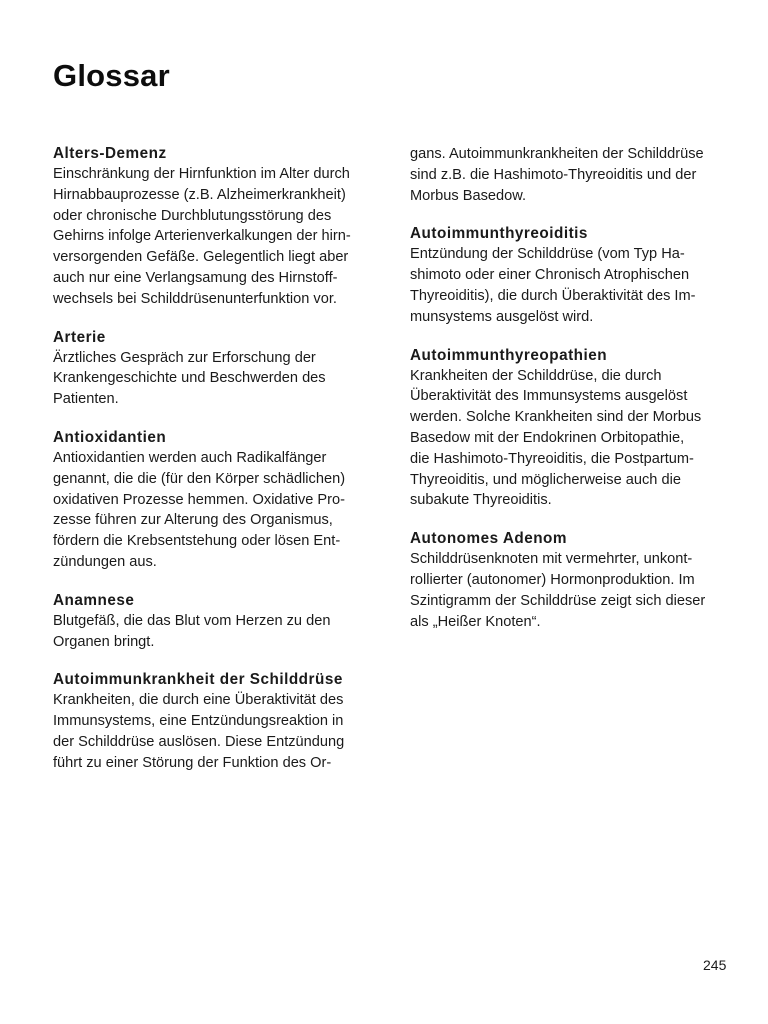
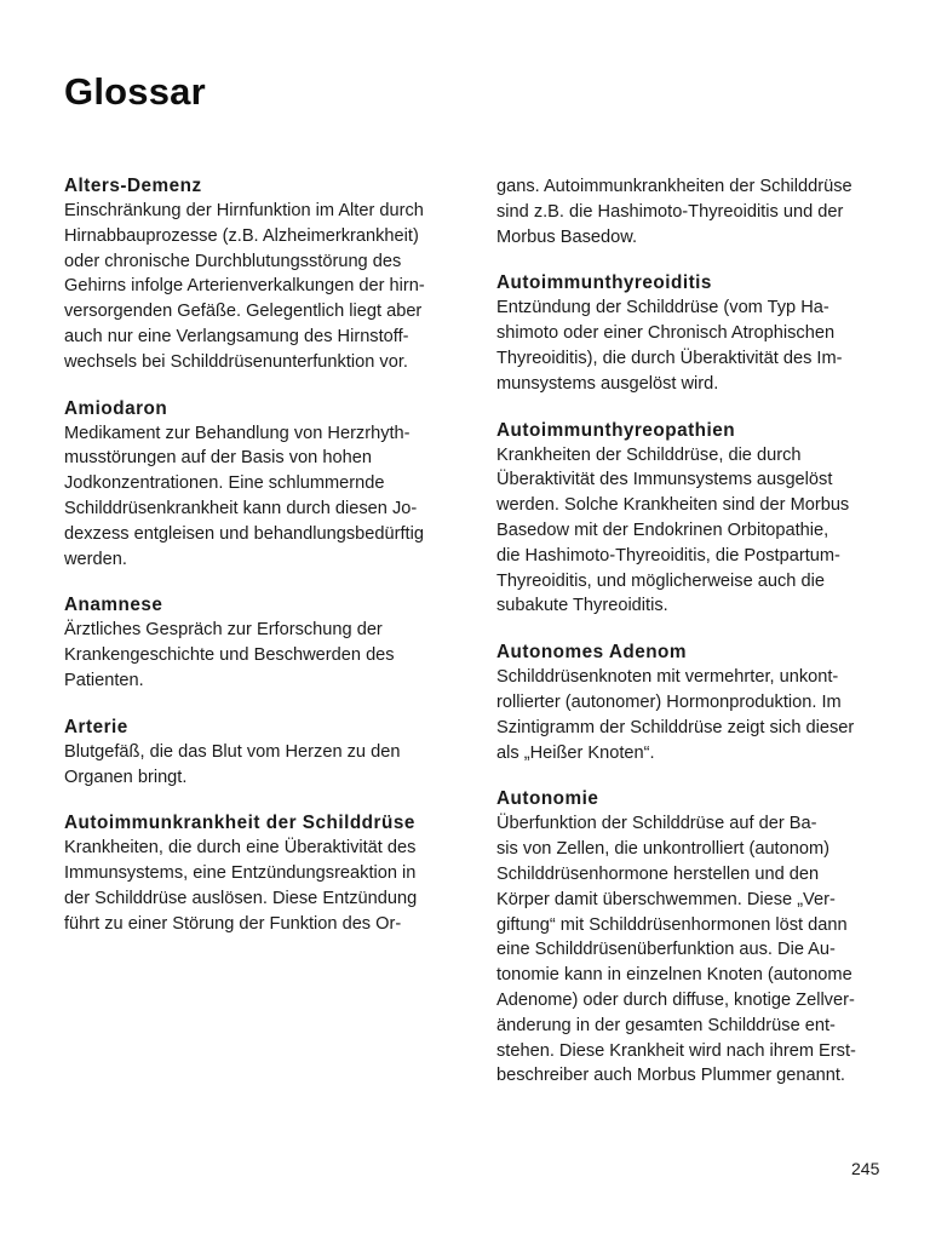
  Glossar
  Alters-Demenz
  Einschränkung der Hirnfunktion im Alter durch
  Hirnabbauprozesse (z.B. Alzheimerkrankheit)
  oder chronische Durchblutungsstörung des
  Gehirns infolge Arterienverkalkungen der hirn-
  versorgenden Gefäße. Gelegentlich liegt aber
  auch nur eine Verlangsamung des Hirnstoff-
  wechsels bei Schilddrüsenunterfunktion vor.
+ Amiodaron
+ Medikament zur Behandlung von Herzrhyth-
+ musstörungen auf der Basis von hohen
+ Jodkonzentrationen. Eine schlummernde
+ Schilddrüsenkrankheit kann durch diesen Jo-
+ dexzess entgleisen und behandlungsbedürftig
+ werden.
- Arterie
+ Anamnese
  Ärztliches Gespräch zur Erforschung der
  Krankengeschichte und Beschwerden des
  Patienten.
- Antioxidantien
- Antioxidantien werden auch Radikalfänger
- genannt, die die (für den Körper schädlichen)
- oxidativen Prozesse hemmen. Oxidative Pro-
- zesse führen zur Alterung des Organismus,
- fördern die Krebsentstehung oder lösen Ent-
- zündungen aus.
- Anamnese
+ Arterie
  Blutgefäß, die das Blut vom Herzen zu den
  Organen bringt.
  Autoimmunkrankheit der Schilddrüse
  Krankheiten, die durch eine Überaktivität des
  Immunsystems, eine Entzündungsreaktion in
  der Schilddrüse auslösen. Diese Entzündung
  führt zu einer Störung der Funktion des Or-
  gans. Autoimmunkrankheiten der Schilddrüse
  sind z.B. die Hashimoto-Thyreoiditis und der
  Morbus Basedow.
  Autoimmunthyreoiditis
  Entzündung der Schilddrüse (vom Typ Ha-
  shimoto oder einer Chronisch Atrophischen
  Thyreoiditis), die durch Überaktivität des Im-
  munsystems ausgelöst wird.
  Autoimmunthyreopathien
  Krankheiten der Schilddrüse, die durch
  Überaktivität des Immunsystems ausgelöst
  werden. Solche Krankheiten sind der Morbus
  Basedow mit der Endokrinen Orbitopathie,
  die Hashimoto-Thyreoiditis, die Postpartum-
  Thyreoiditis, und möglicherweise auch die
  subakute Thyreoiditis.
  Autonomes Adenom
  Schilddrüsenknoten mit vermehrter, unkont-
  rollierter (autonomer) Hormonproduktion. Im
  Szintigramm der Schilddrüse zeigt sich dieser
  als „Heißer Knoten“.
+ Autonomie
+ Überfunktion der Schilddrüse auf der Ba-
+ sis von Zellen, die unkontrolliert (autonom)
+ Schilddrüsenhormone herstellen und den
+ Körper damit überschwemmen. Diese „Ver-
+ giftung“ mit Schilddrüsenhormonen löst dann
+ eine Schilddrüsenüberfunktion aus. Die Au-
+ tonomie kann in einzelnen Knoten (autonome
+ Adenome) oder durch diffuse, knotige Zellver-
+ änderung in der gesamten Schilddrüse ent-
+ stehen. Diese Krankheit wird nach ihrem Erst-
+ beschreiber auch Morbus Plummer genannt.
  245
